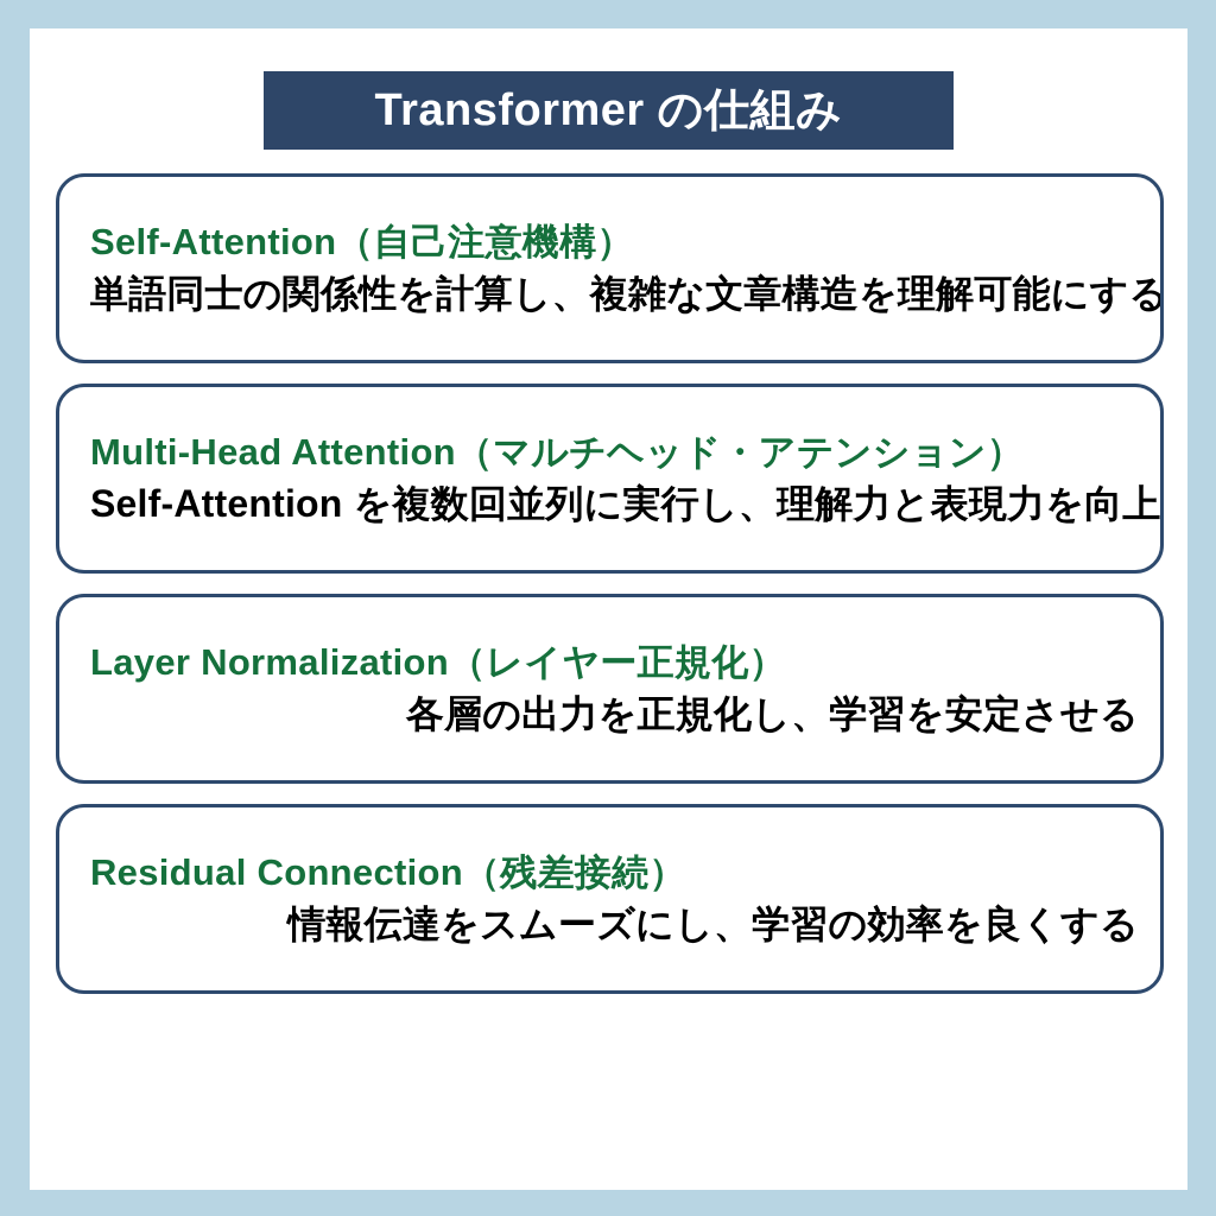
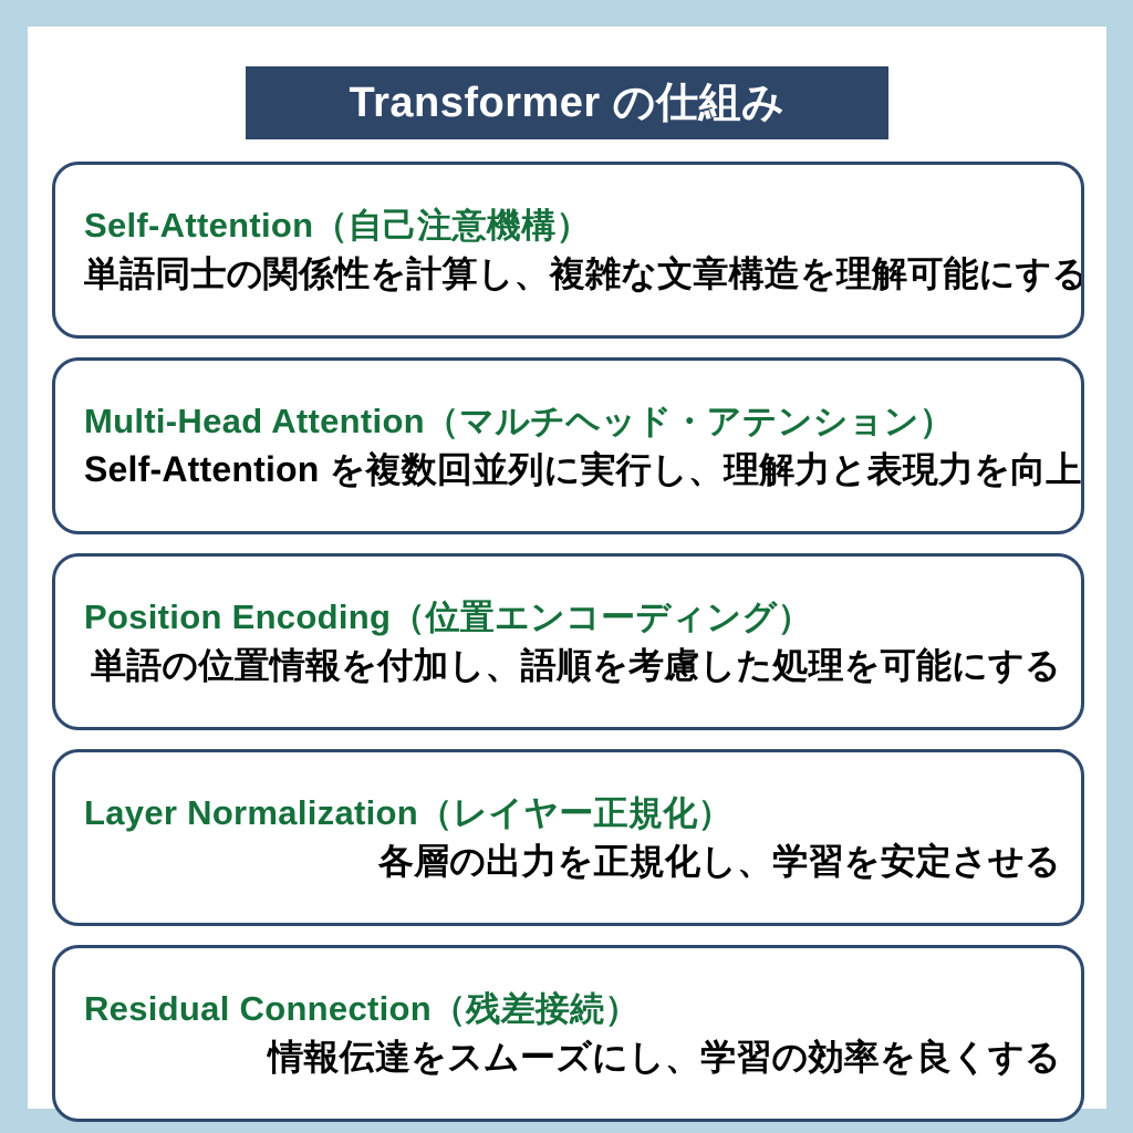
  Transformer の仕組み
  Self-Attention（自己注意機構）
  単語同士の関係性を計算し、複雑な文章構造を理解可能にする
  Multi-Head Attention（マルチヘッド・アテンション）
  Self-Attention を複数回並列に実行し、理解力と表現力を向上
+ Position Encoding（位置エンコーディング）
+ 単語の位置情報を付加し、語順を考慮した処理を可能にする
  Layer Normalization（レイヤー正規化）
  各層の出力を正規化し、学習を安定させる
  Residual Connection（残差接続）
  情報伝達をスムーズにし、学習の効率を良くする
